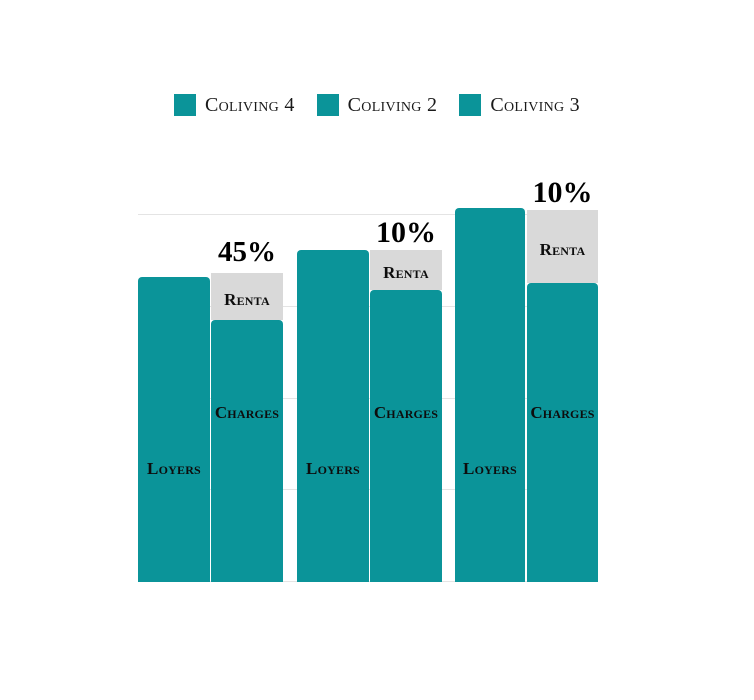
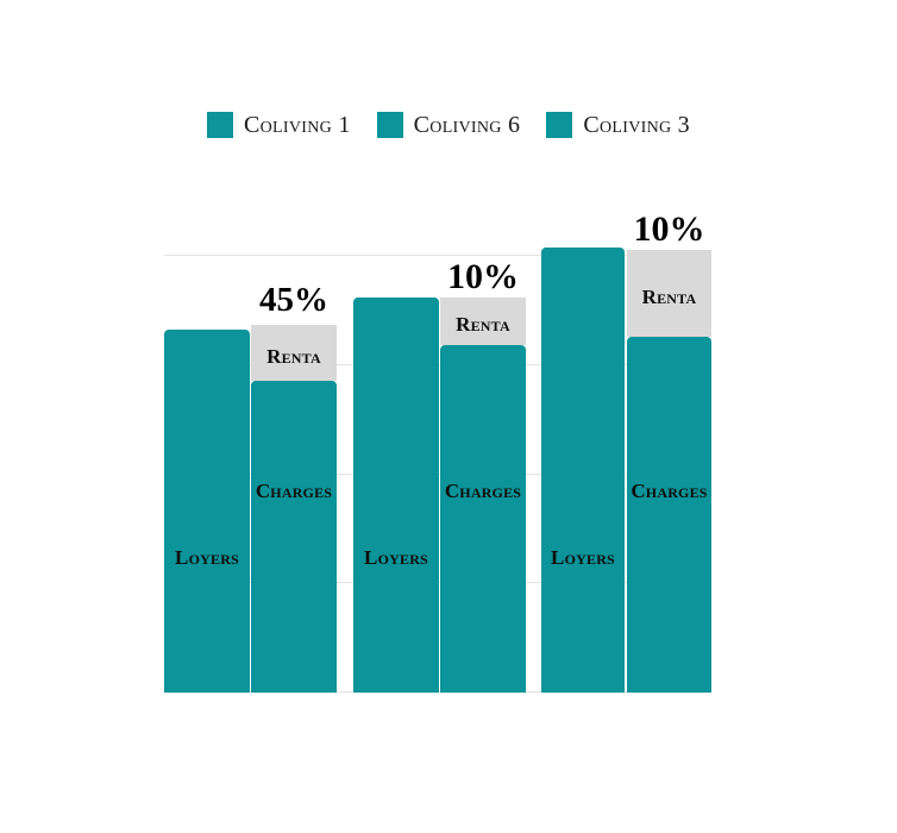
- Coliving 4
+ Coliving 1
- Coliving 2
+ Coliving 6
  Coliving 3
  Loyers
  Charges
  Renta
  45%
  Loyers
  Charges
  Renta
  10%
  Loyers
  Charges
  Renta
  10%
